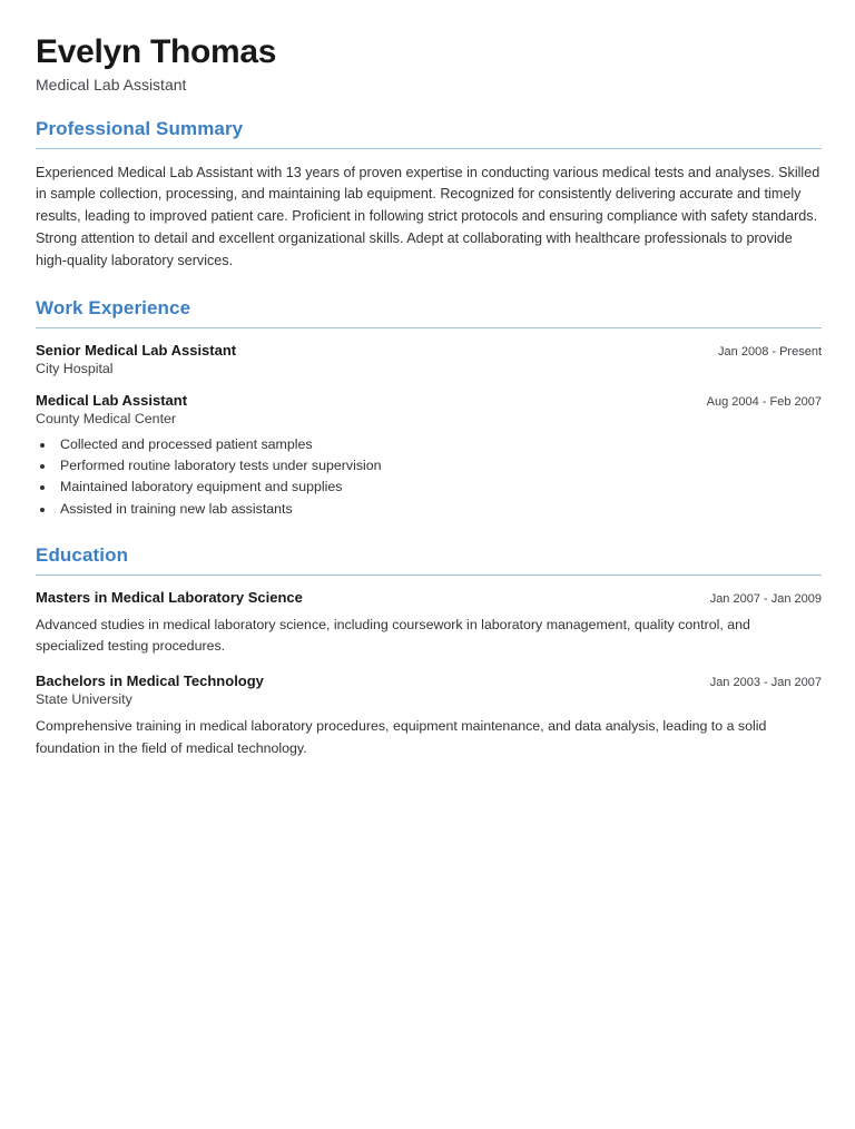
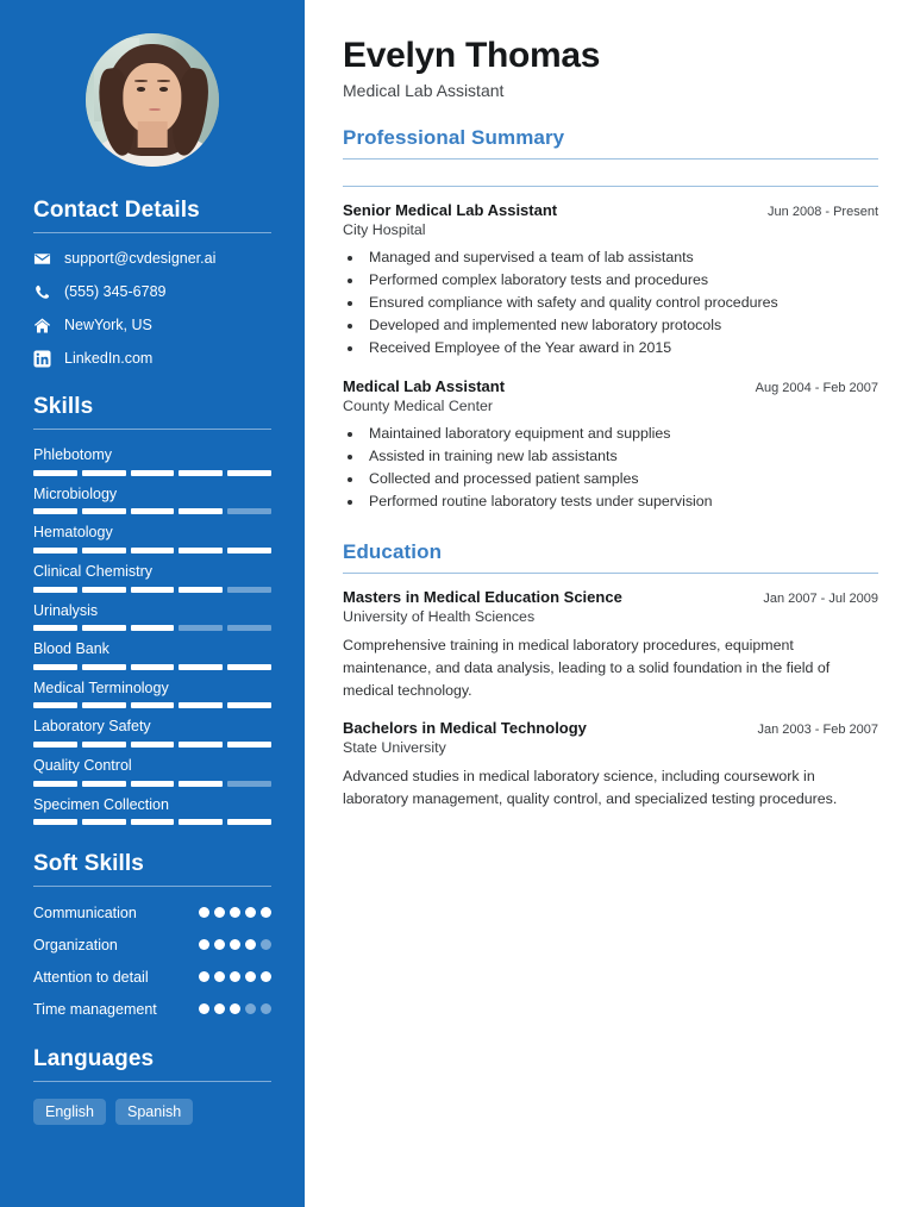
+ Contact Details
+ support@cvdesigner.ai
+ (555) 345-6789
+ NewYork, US
+ LinkedIn.com
+ Skills
+ Phlebotomy
+ Microbiology
+ Hematology
+ Clinical Chemistry
+ Urinalysis
+ Blood Bank
+ Medical Terminology
+ Laboratory Safety
+ Quality Control
+ Specimen Collection
+ Soft Skills
+ Communication
+ Organization
+ Attention to detail
+ Time management
+ Languages
+ English
+ Spanish
  Evelyn Thomas
  Medical Lab Assistant
  Professional Summary
- Experienced Medical Lab Assistant with 13 years of proven expertise in conducting various medical tests and analyses. Skilled in sample collection, processing, and maintaining lab equipment. Recognized for consistently delivering accurate and timely results, leading to improved patient care. Proficient in following strict protocols and ensuring compliance with safety standards. Strong attention to detail and excellent organizational skills. Adept at collaborating with healthcare professionals to provide high-quality laboratory services.
- Work Experience
  Senior Medical Lab Assistant
- Jan 2008 - Present
+ Jun 2008 - Present
  City Hospital
+ Managed and supervised a team of lab assistants
+ Performed complex laboratory tests and procedures
+ Ensured compliance with safety and quality control procedures
+ Developed and implemented new laboratory protocols
+ Received Employee of the Year award in 2015
  Medical Lab Assistant
  Aug 2004 - Feb 2007
  County Medical Center
- Collected and processed patient samples
+ Maintained laboratory equipment and supplies
- Performed routine laboratory tests under supervision
+ Assisted in training new lab assistants
- Maintained laboratory equipment and supplies
+ Collected and processed patient samples
- Assisted in training new lab assistants
+ Performed routine laboratory tests under supervision
  Education
- Masters in Medical Laboratory Science
+ Masters in Medical Education Science
- Jan 2007 - Jan 2009
+ Jan 2007 - Jul 2009
+ University of Health Sciences
- Advanced studies in medical laboratory science, including coursework in laboratory management, quality control, and specialized testing procedures.
+ Comprehensive training in medical laboratory procedures, equipment maintenance, and data analysis, leading to a solid foundation in the field of medical technology.
  Bachelors in Medical Technology
- Jan 2003 - Jan 2007
+ Jan 2003 - Feb 2007
  State University
- Comprehensive training in medical laboratory procedures, equipment maintenance, and data analysis, leading to a solid foundation in the field of medical technology.
+ Advanced studies in medical laboratory science, including coursework in laboratory management, quality control, and specialized testing procedures.
